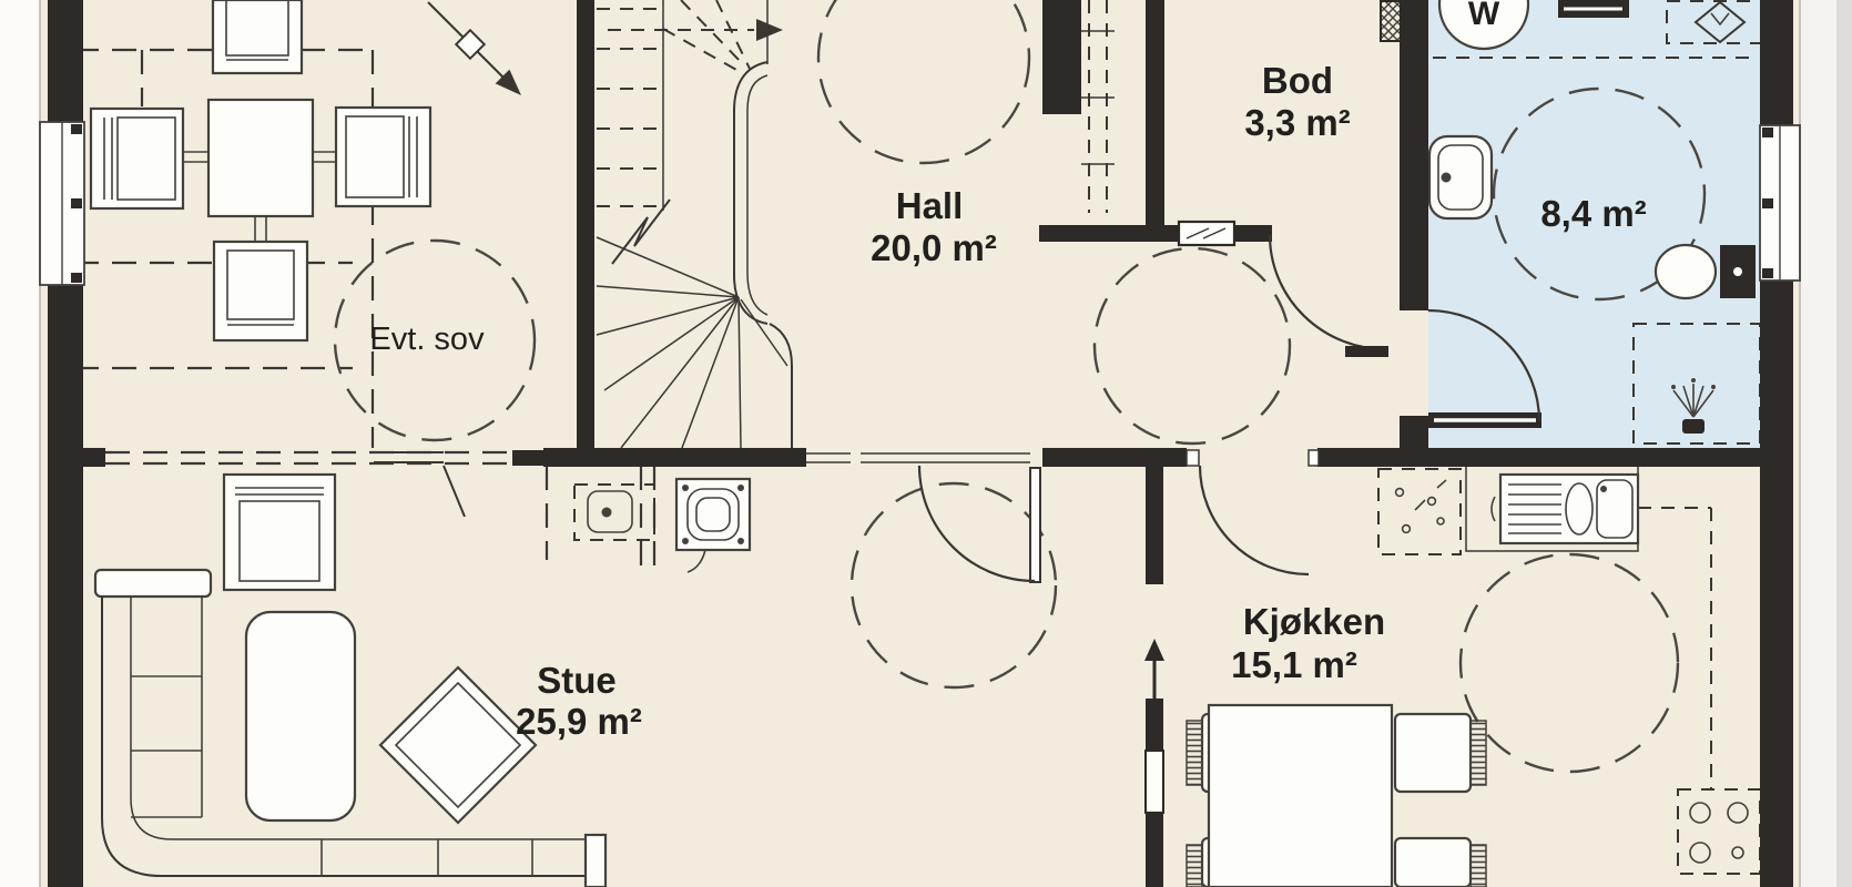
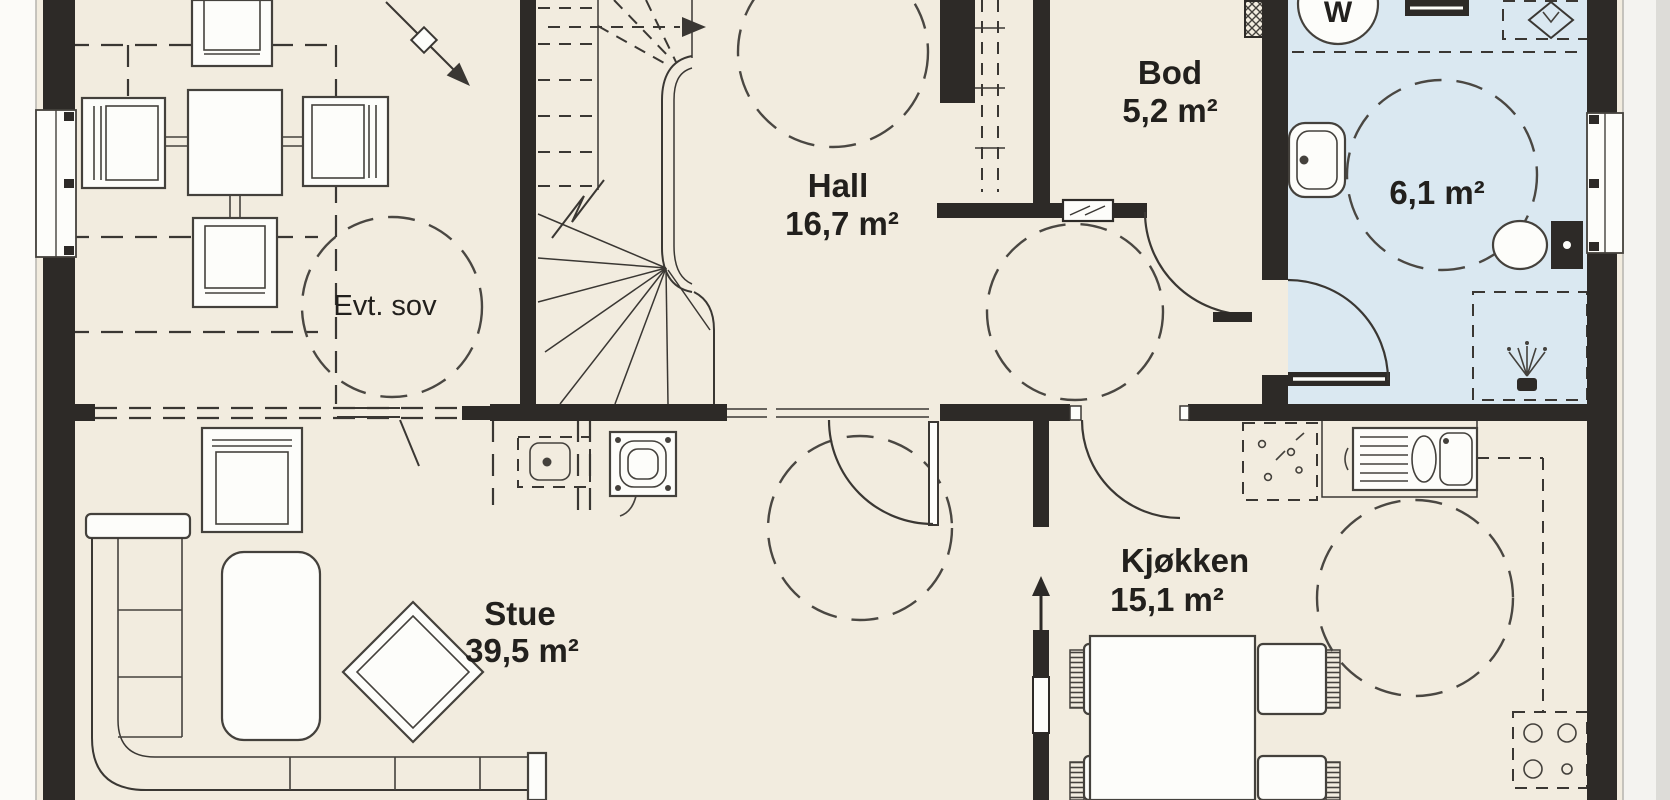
  W
  Evt. sov
  Hall
- 20,0 m²
+ 16,7 m²
  Bod
- 3,3 m²
+ 5,2 m²
- 8,4 m²
+ 6,1 m²
  Stue
- 25,9 m²
+ 39,5 m²
  Kjøkken
  15,1 m²
